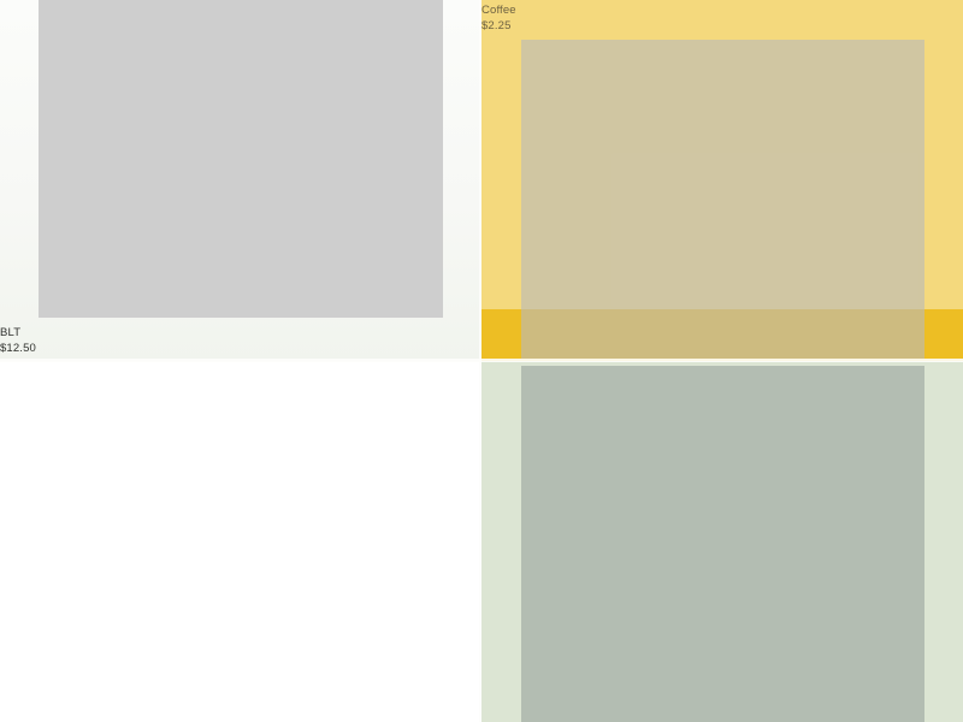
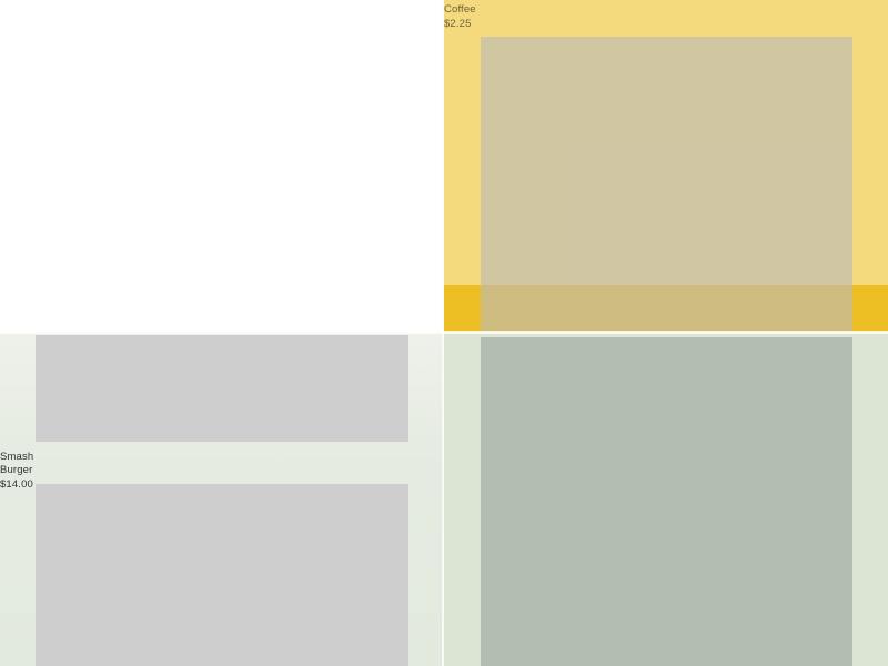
- BLT
- $12.50
  Coffee
  $2.25
+ Smash Burger
+ $14.00
